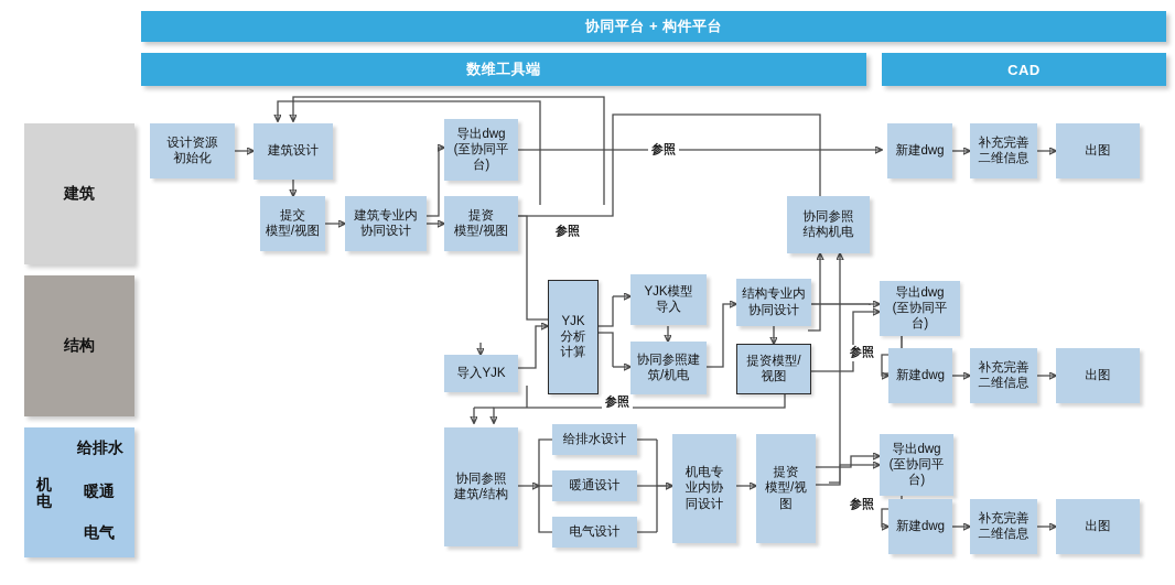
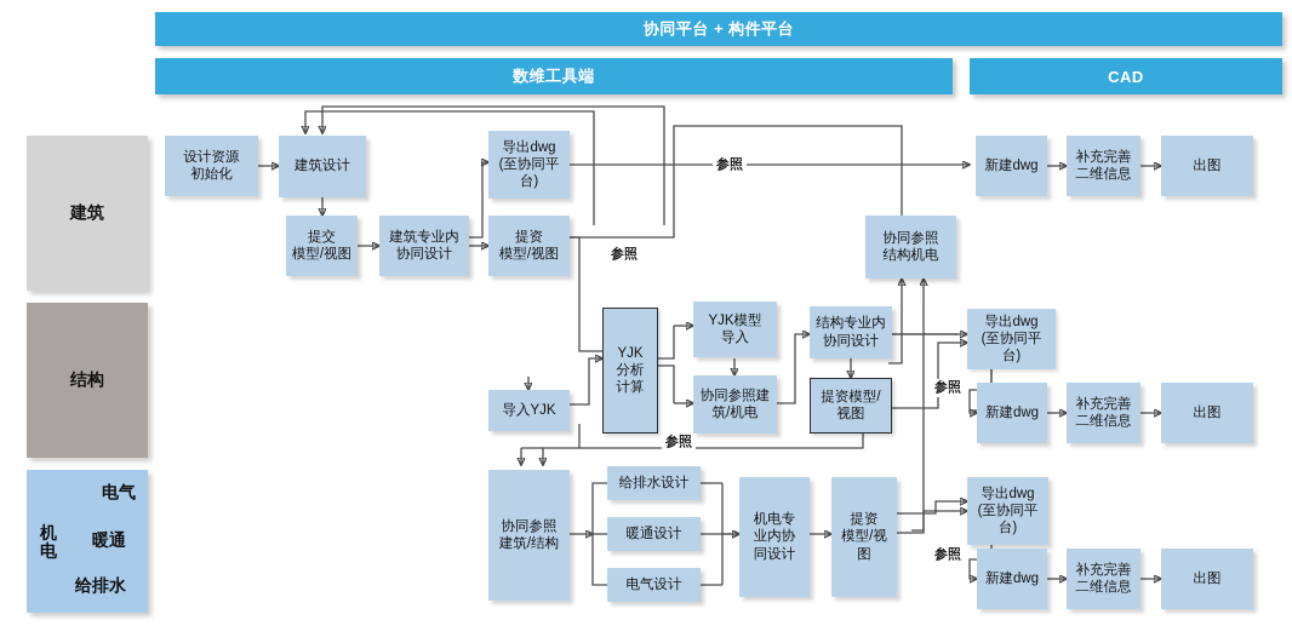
  协同平台 + 构件平台
  数维工具端
  CAD
  建筑
  结构
  机电
- 给排水
+ 电气
  暖通
- 电气
+ 给排水
  设计资源
  初始化
  建筑设计
  提交
  模型/视图
  建筑专业内
  协同设计
  导出dwg
  (至协同平
  台)
  提资
  模型/视图
  协同参照
  结构机电
  新建dwg
  补充完善
  二维信息
  出图
  参照
  导入YJK
  YJK
  分析
  计算
  YJK模型
  导入
  协同参照建
  筑/机电
  结构专业内
  协同设计
  提资模型/
  视图
  导出dwg
  (至协同平台)
  新建dwg
  补充完善
  二维信息
  出图
  参照
  参照
  参照
  协同参照
  建筑/结构
  给排水设计
  暖通设计
  电气设计
  机电专
  业内协
  同设计
  提资
  模型/视
  图
  导出dwg
  (至协同平
  台)
  新建dwg
  补充完善
  二维信息
  出图
  参照
